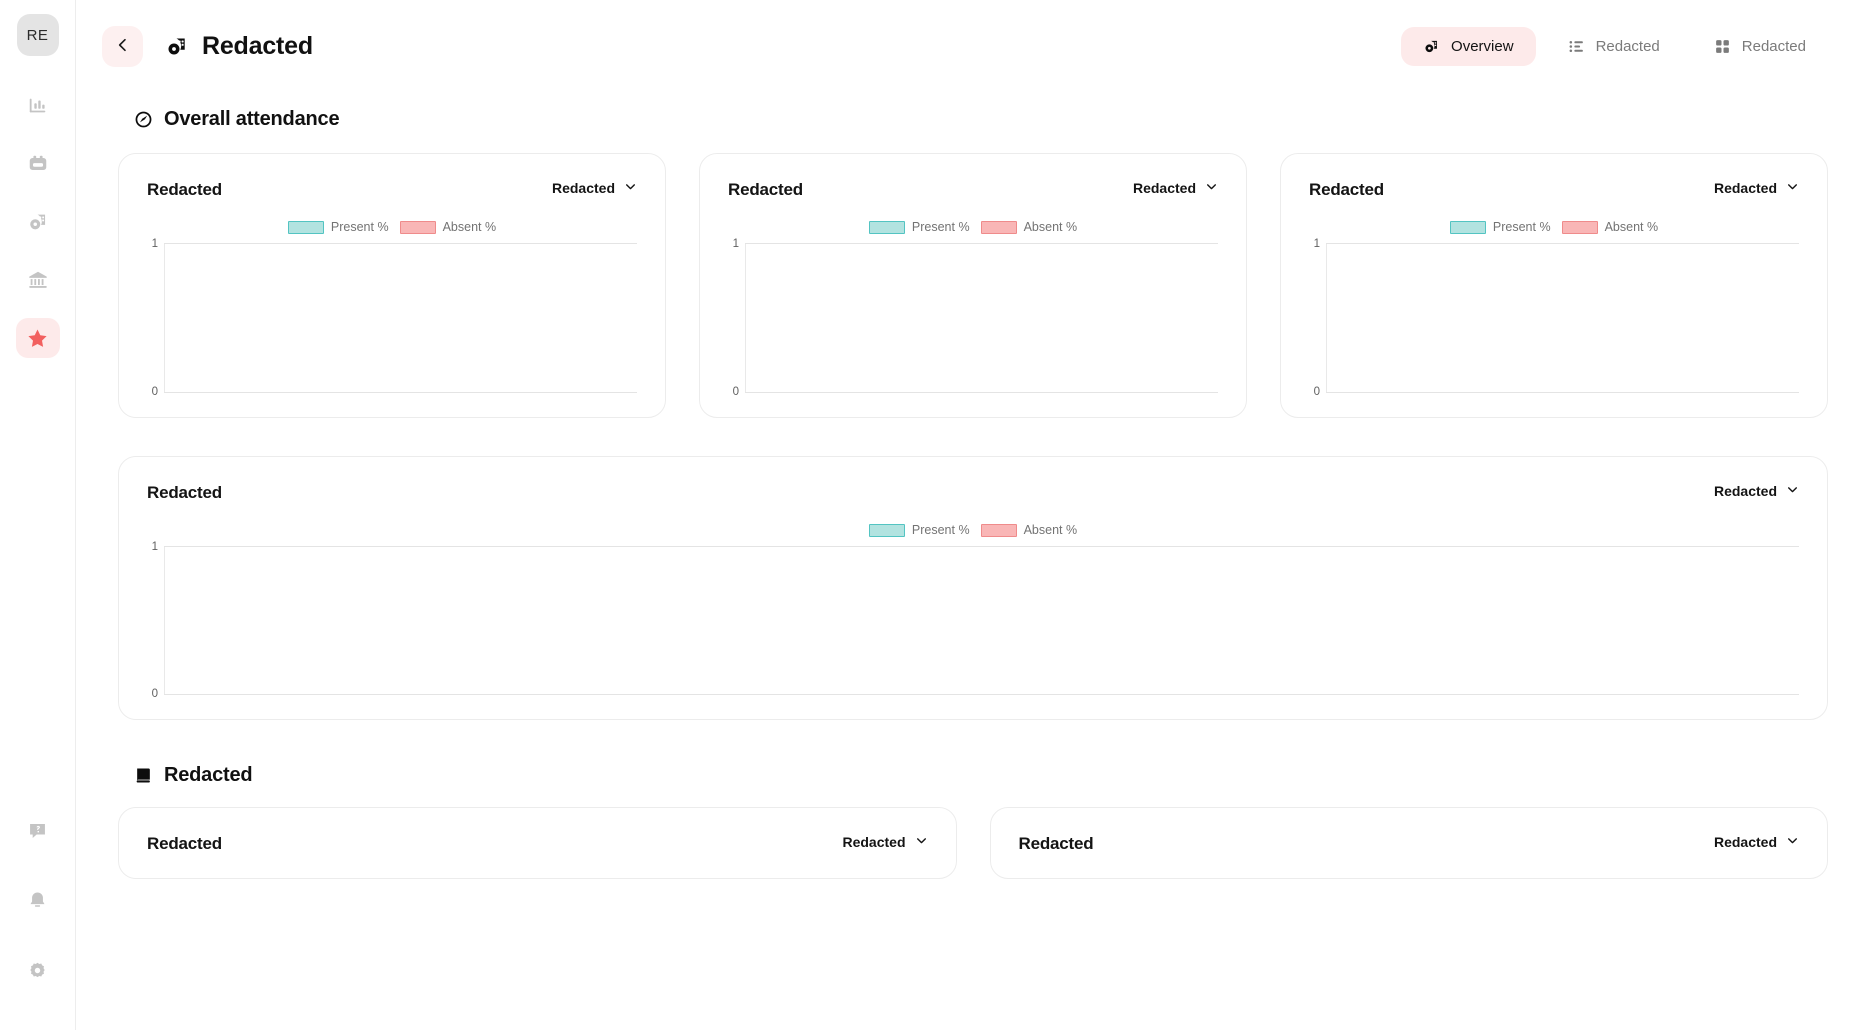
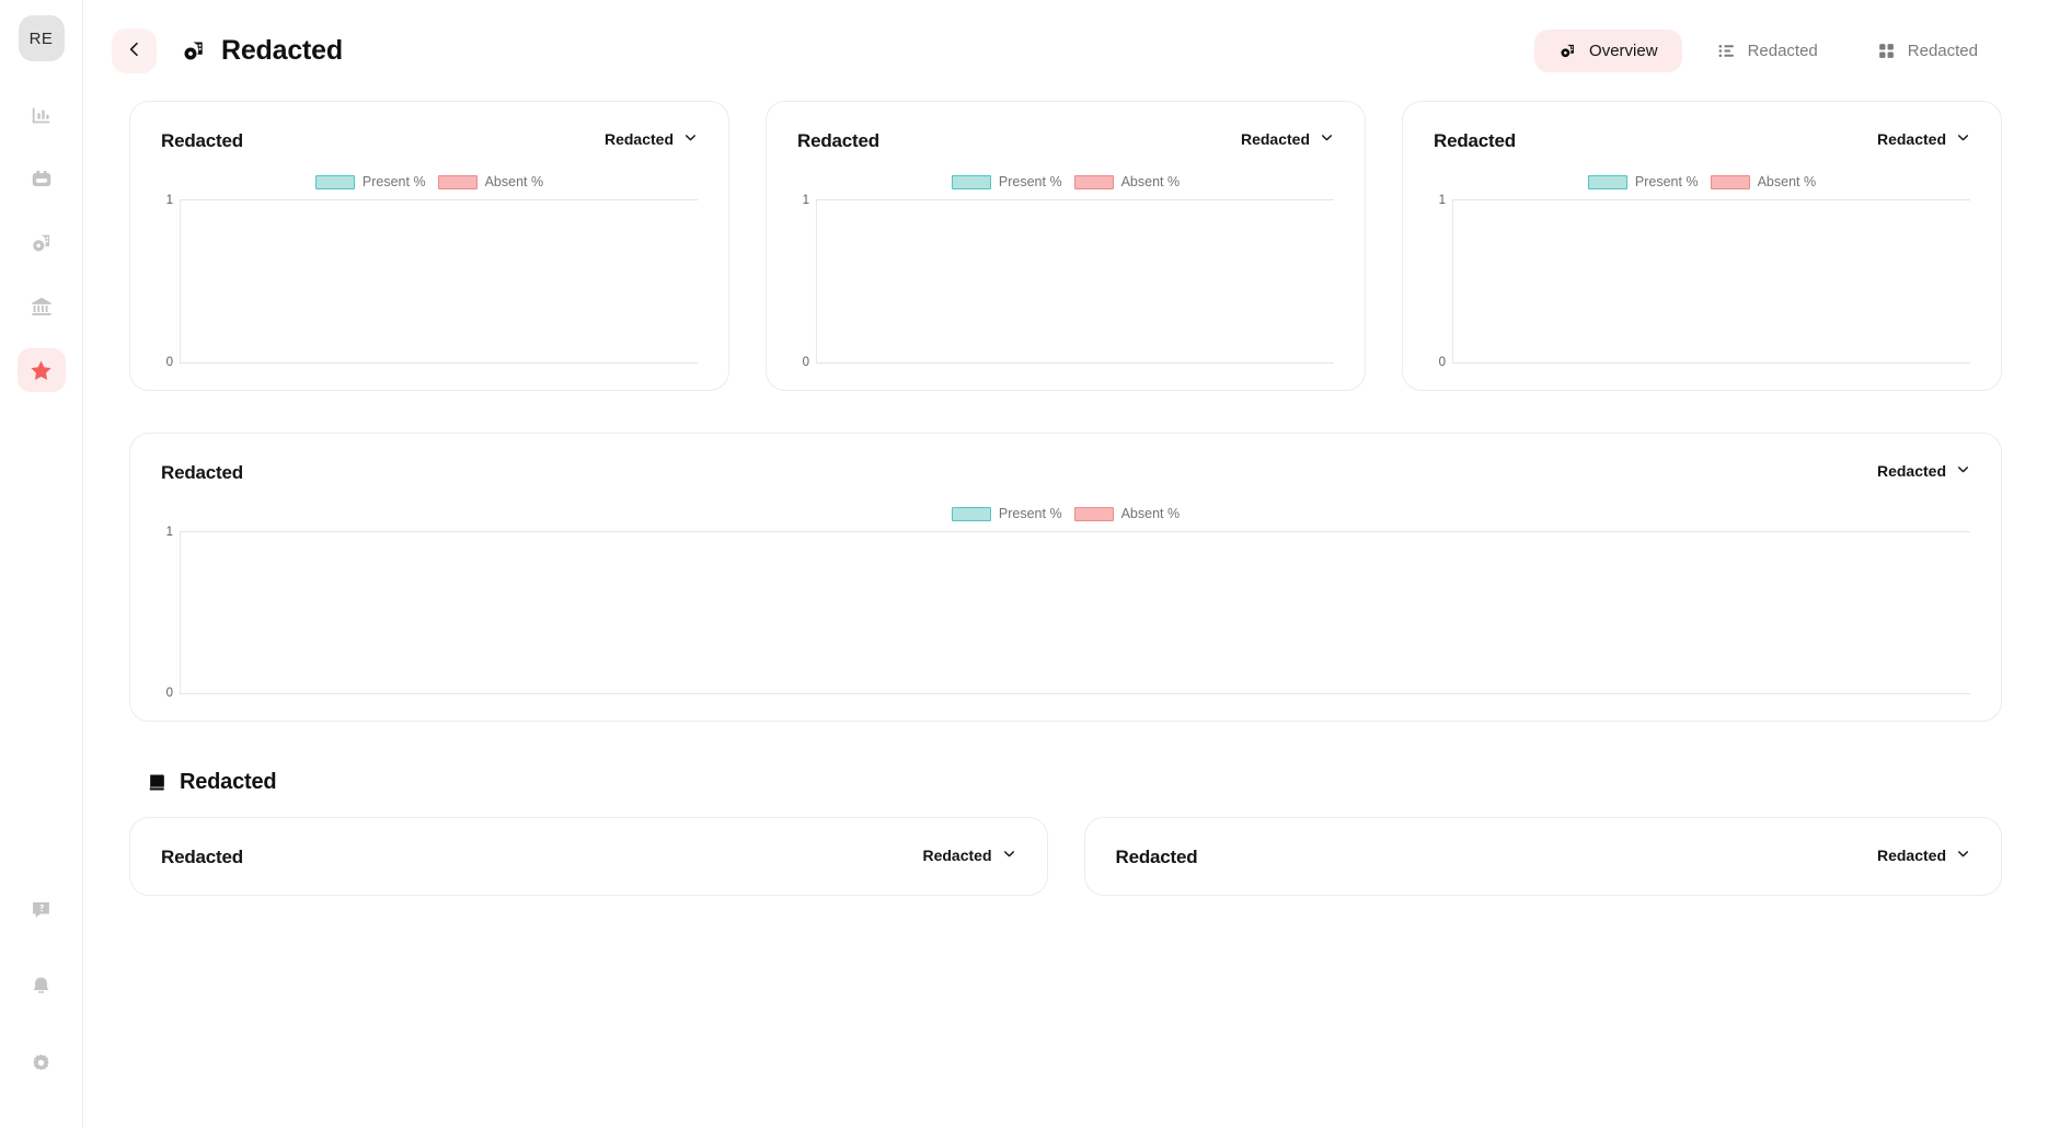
  RE
  Redacted
  Overview
  Redacted
  Redacted
- Overall attendance
  Redacted
  Redacted
  Present %
  Absent %
  1
  0
  Redacted
  Redacted
  Present %
  Absent %
  1
  0
  Redacted
  Redacted
  Present %
  Absent %
  1
  0
  Redacted
  Redacted
  Present %
  Absent %
  1
  0
  Redacted
  Redacted
  Redacted
  Redacted
  Redacted
